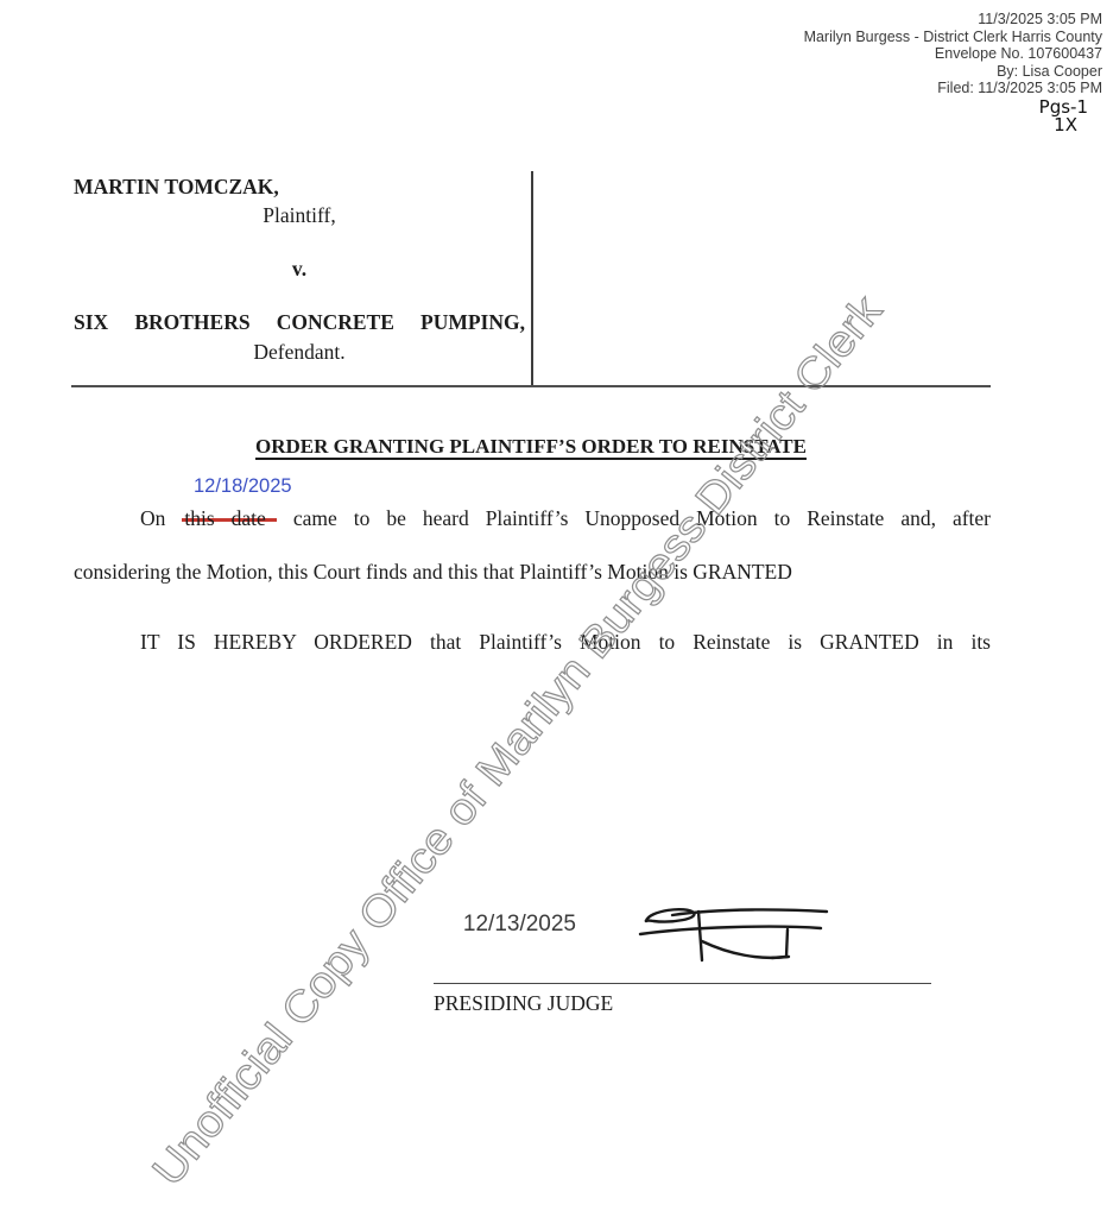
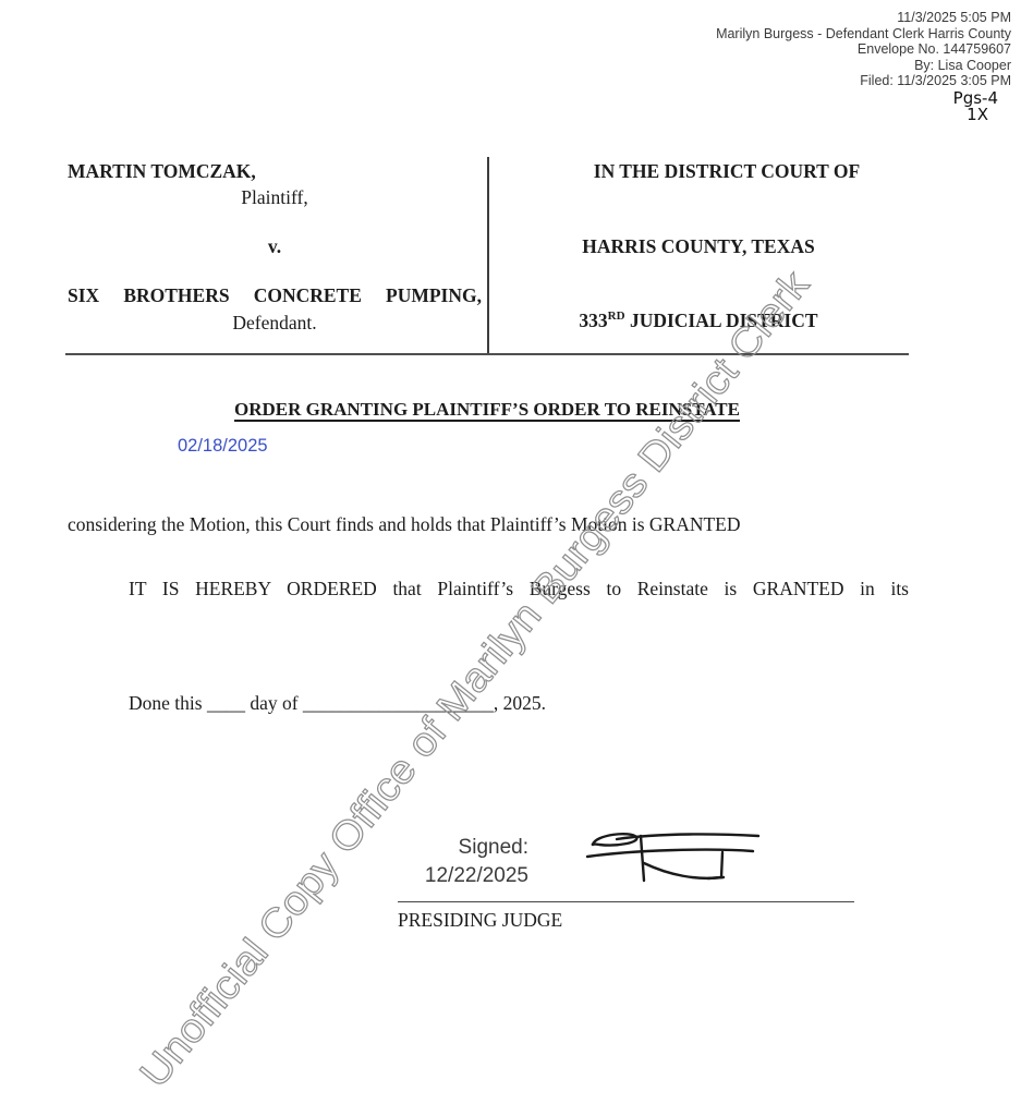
- 11/3/2025 3:05 PM
+ 11/3/2025 5:05 PM
- Marilyn Burgess - District Clerk Harris County
+ Marilyn Burgess - Defendant Clerk Harris County
- Envelope No. 107600437
+ Envelope No. 144759607
  By: Lisa Cooper
  Filed: 11/3/2025 3:05 PM
- Pgs-1
+ Pgs-4
  1X
  MARTIN TOMCZAK,
  Plaintiff,
  v.
  SIX BROTHERS CONCRETE PUMPING,
  Defendant.
+ IN THE DISTRICT COURT OF
+ HARRIS COUNTY, TEXAS
+ 333RD JUDICIAL DISTRICT
  ORDER GRANTING PLAINTIFF’S ORDER TO REINSTATE
- 12/18/2025
+ 02/18/2025
- On this date came to be heard Plaintiff’s Unopposed Motion to Reinstate and, after
- considering the Motion, this Court finds and this that Plaintiff’s Motion is GRANTED
+ considering the Motion, this Court finds and holds that Plaintiff’s Motion is GRANTED
- IT IS HEREBY ORDERED that Plaintiff’s Motion to Reinstate is GRANTED in its
+ IT IS HEREBY ORDERED that Plaintiff’s Burgess to Reinstate is GRANTED in its
+ Done this ____ day of ____________________, 2025.
+ Signed:
- 12/13/2025
+ 12/22/2025
  PRESIDING JUDGE
